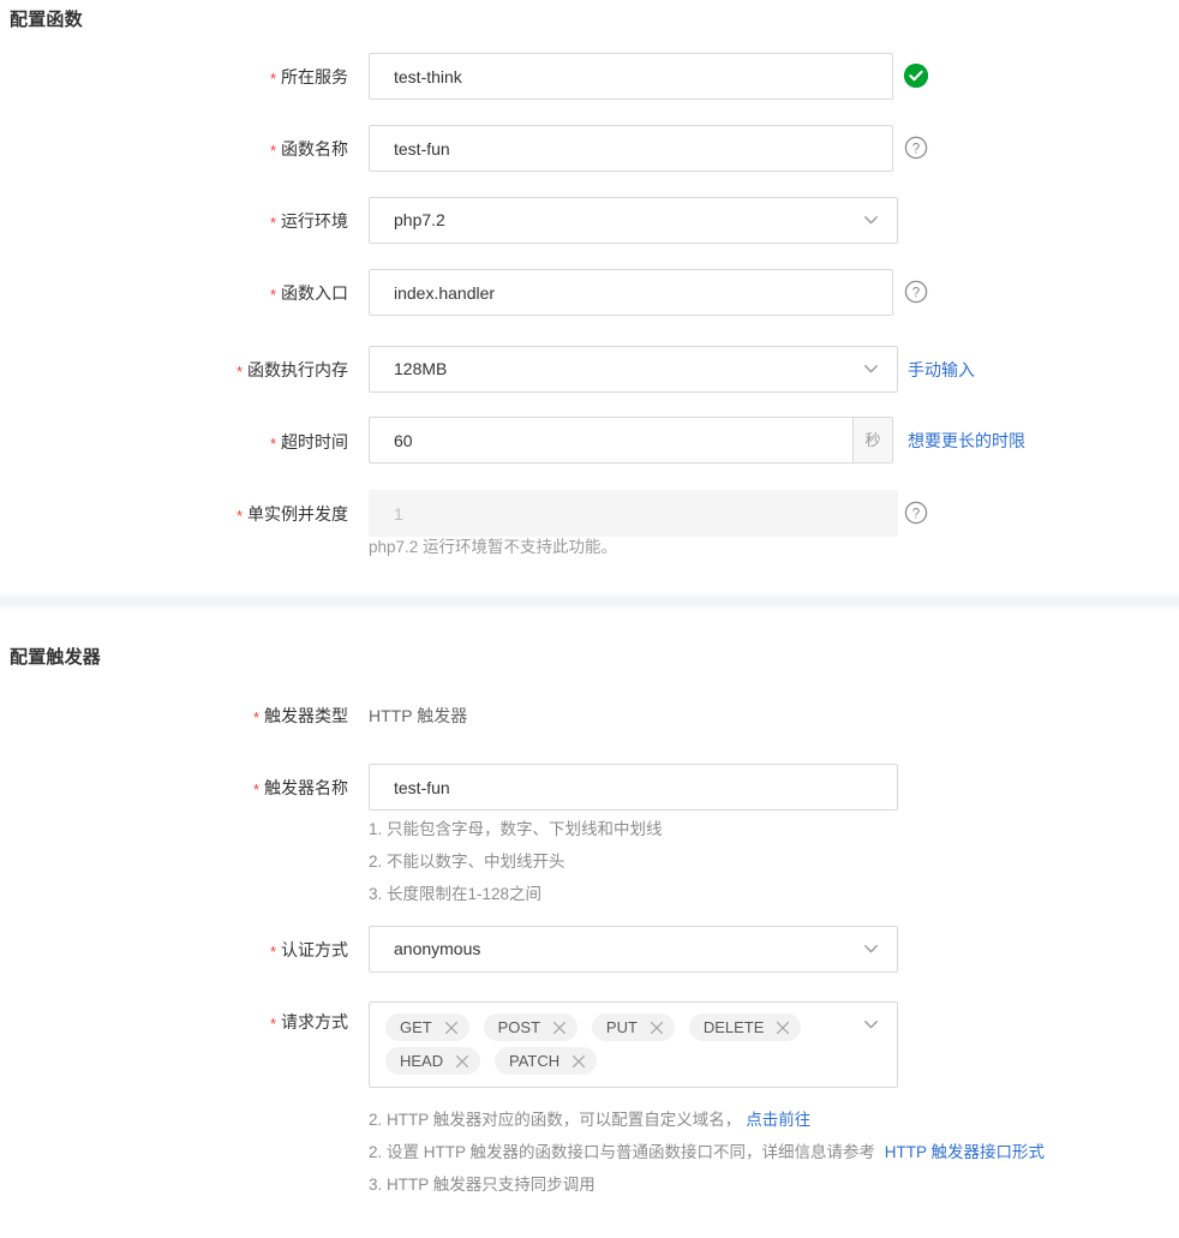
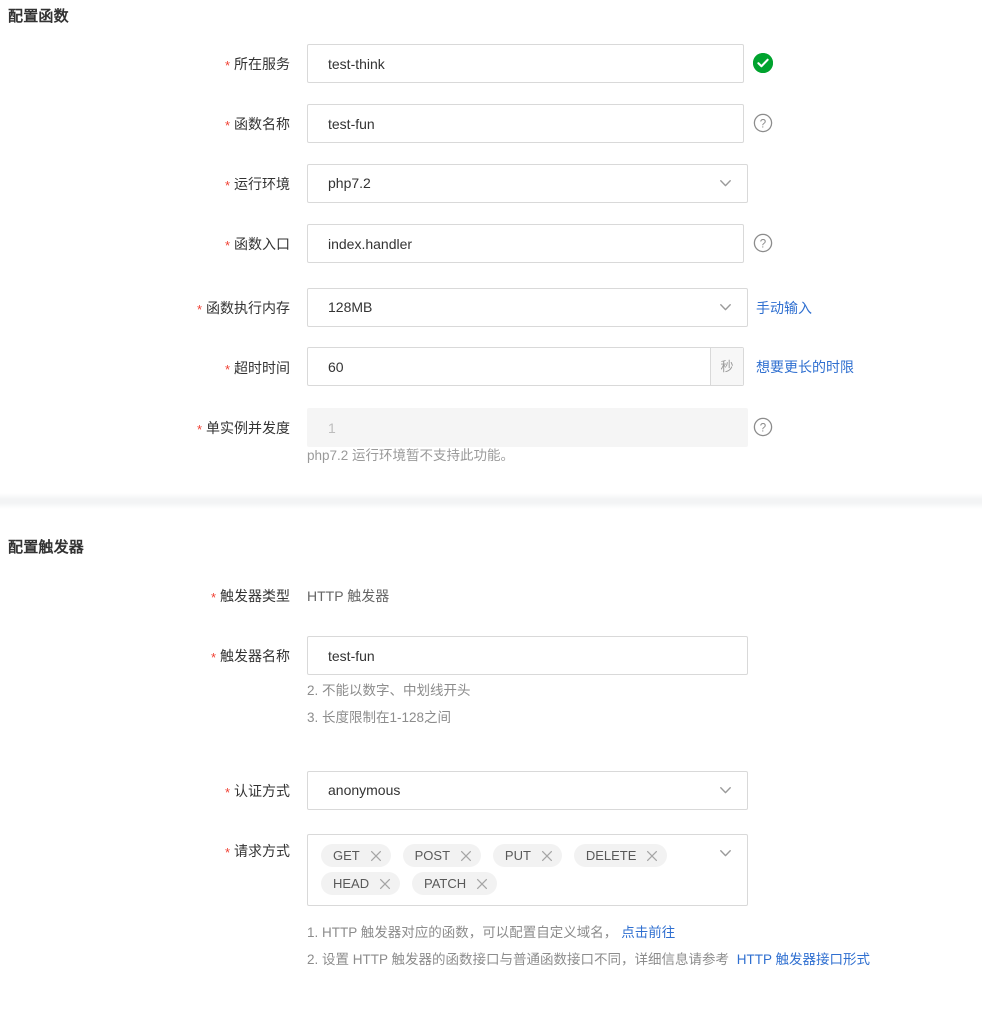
  配置函数
  * 所在服务
  test-think
  * 函数名称
  test-fun
  ?
  * 运行环境
  php7.2
  * 函数入口
  index.handler
  ?
  * 函数执行内存
  128MB
  手动输入
  * 超时时间
  60
  秒
  想要更长的时限
  * 单实例并发度
  1
  ?
  php7.2 运行环境暂不支持此功能。
  配置触发器
  * 触发器类型
  HTTP 触发器
  * 触发器名称
  test-fun
- 1. 只能包含字母，数字、下划线和中划线
  2. 不能以数字、中划线开头
  3. 长度限制在1-128之间
  * 认证方式
  anonymous
  * 请求方式
  GET
  POST
  PUT
  DELETE
  HEAD
  PATCH
- 2. HTTP 触发器对应的函数，可以配置自定义域名， 点击前往
+ 1. HTTP 触发器对应的函数，可以配置自定义域名， 点击前往
  2. 设置 HTTP 触发器的函数接口与普通函数接口不同，详细信息请参考 HTTP 触发器接口形式
- 3. HTTP 触发器只支持同步调用
